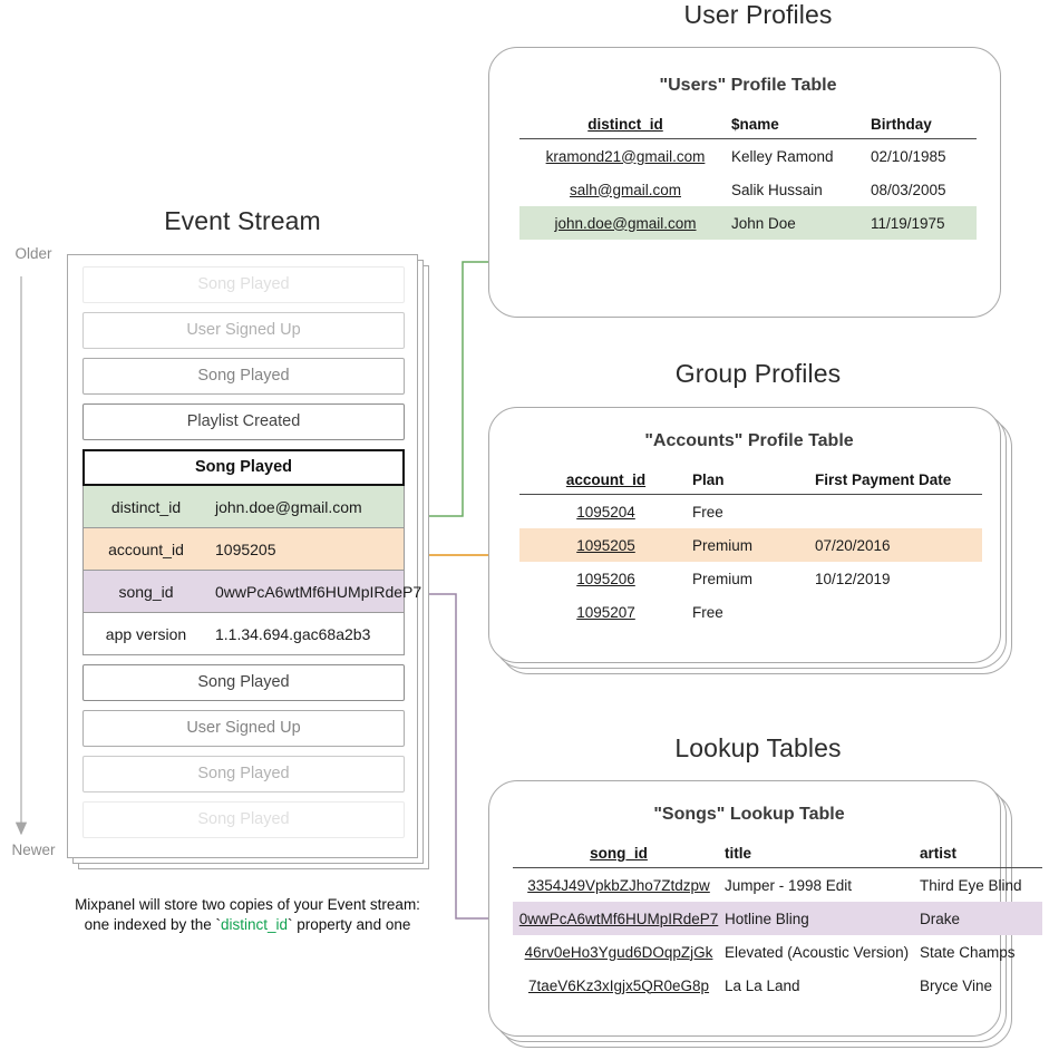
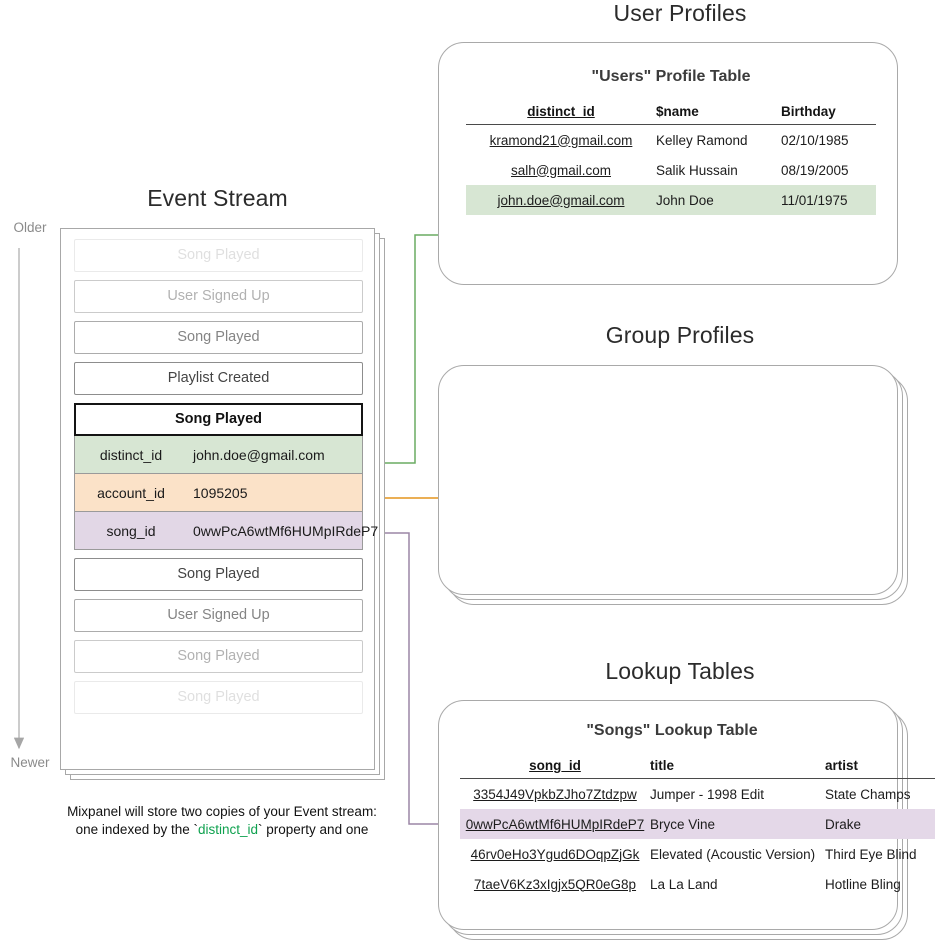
  Event Stream
  Older
  Newer
  Song Played
  User Signed Up
  Song Played
  Playlist Created
  Song Played
  distinct_id
  john.doe@gmail.com
  account_id
  1095205
  song_id
  0wwPcA6wtMf6HUMpIRdeP7
- app version
- 1.1.34.694.gac68a2b3
  Song Played
  User Signed Up
  Song Played
  Song Played
  Mixpanel will store two copies of your Event stream:
  one indexed by the `distinct_id` property and one
  User Profiles
  "Users" Profile Table
  distinct_id	$name	Birthday
  kramond21@gmail.com	Kelley Ramond	02/10/1985
- salh@gmail.com	Salik Hussain	08/03/2005
+ salh@gmail.com	Salik Hussain	08/19/2005
- john.doe@gmail.com	John Doe	11/19/1975
+ john.doe@gmail.com	John Doe	11/01/1975
  Group Profiles
- "Accounts" Profile Table
- account_id	Plan	First Payment Date
- 1095204	Free
- 1095205	Premium	07/20/2016
- 1095206	Premium	10/12/2019
- 1095207	Free
  Lookup Tables
  "Songs" Lookup Table
  song_id	title	artist
- 3354J49VpkbZJho7Ztdzpw	Jumper - 1998 Edit	Third Eye Blind
+ 3354J49VpkbZJho7Ztdzpw	Jumper - 1998 Edit	State Champs
- 0wwPcA6wtMf6HUMpIRdeP7	Hotline Bling	Drake
+ 0wwPcA6wtMf6HUMpIRdeP7	Bryce Vine	Drake
- 46rv0eHo3Ygud6DOqpZjGk	Elevated (Acoustic Version)	State Champs
+ 46rv0eHo3Ygud6DOqpZjGk	Elevated (Acoustic Version)	Third Eye Blind
- 7taeV6Kz3xIgjx5QR0eG8p	La La Land	Bryce Vine
+ 7taeV6Kz3xIgjx5QR0eG8p	La La Land	Hotline Bling
